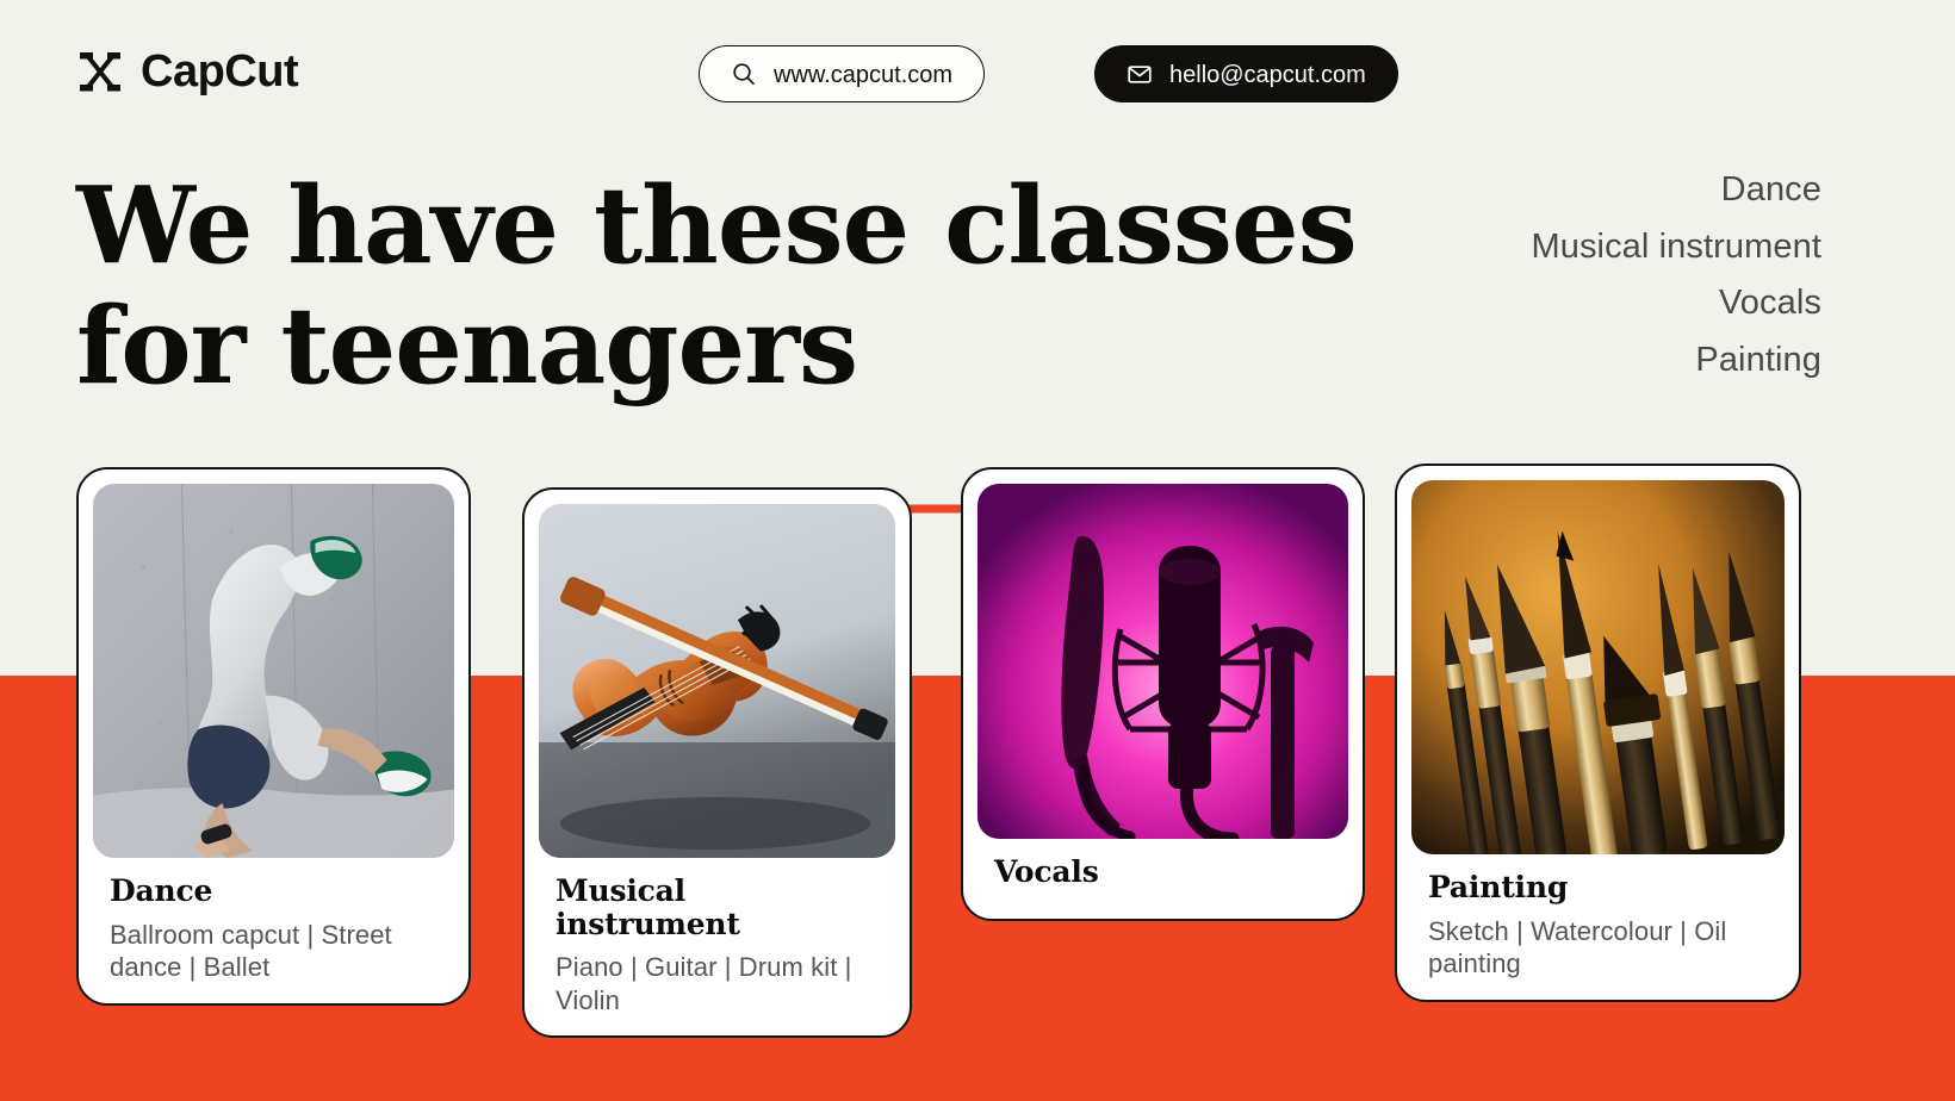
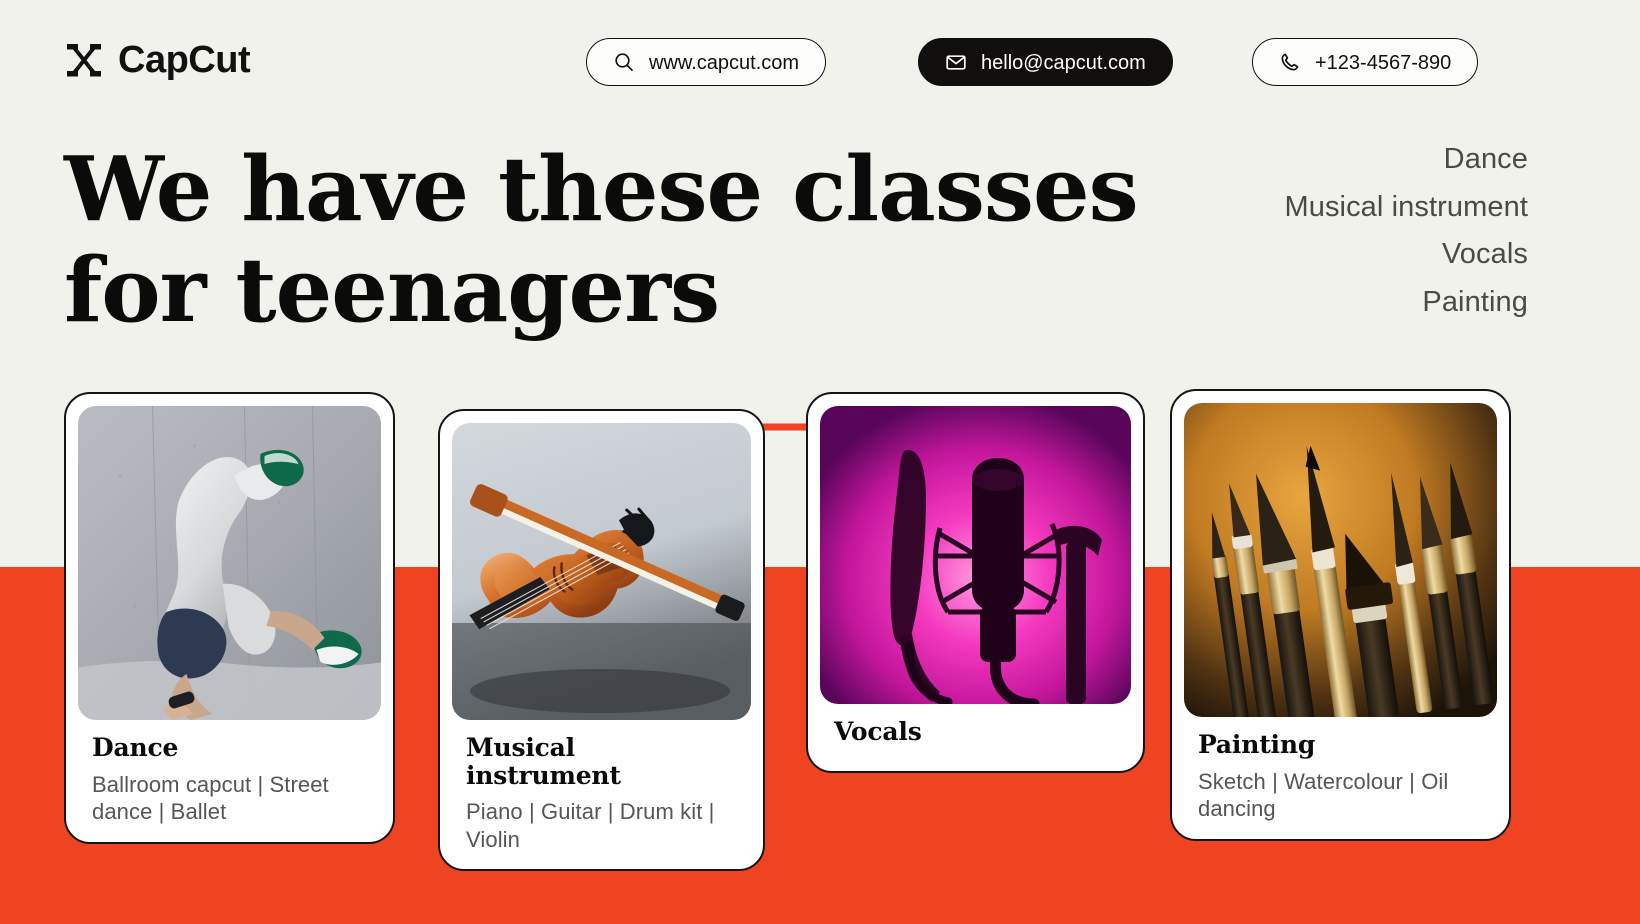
  CapCut
  www.capcut.com
  hello@capcut.com
+ +123-4567-890
  We have these classes
  for teenagers
  Dance
  Musical instrument
  Vocals
  Painting
  Dance
  Ballroom capcut | Street dance | Ballet
  Musical instrument
  Piano | Guitar | Drum kit | Violin
  Vocals
  Painting
- Sketch | Watercolour | Oil painting
+ Sketch | Watercolour | Oil dancing
